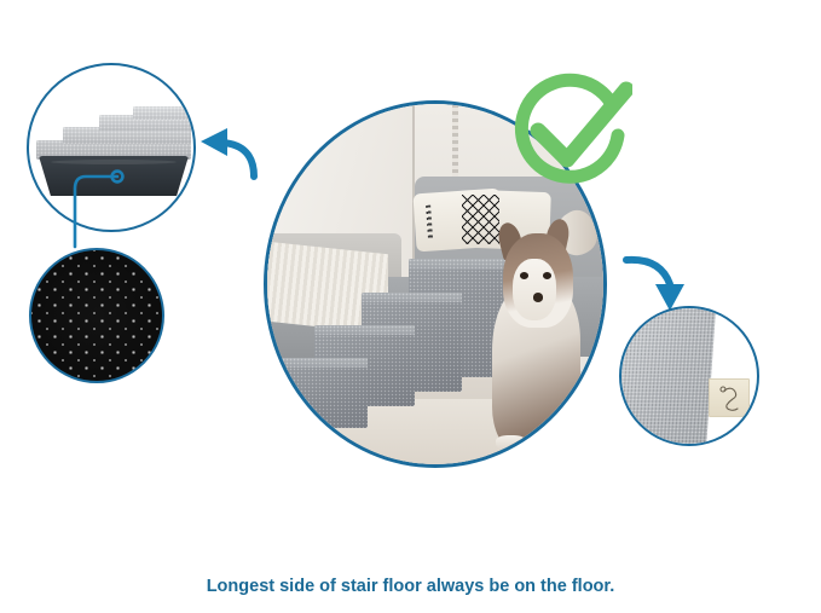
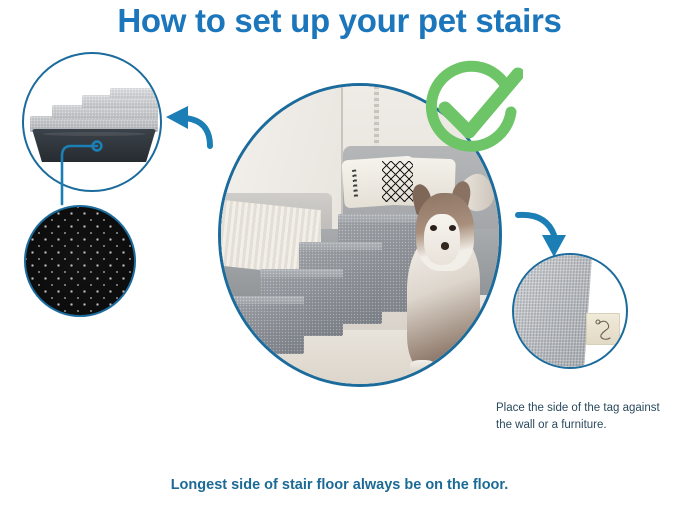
+ How to set up your pet stairs
+ Place the side of the tag against the wall or a furniture.
  Longest side of stair floor always be on the floor.
